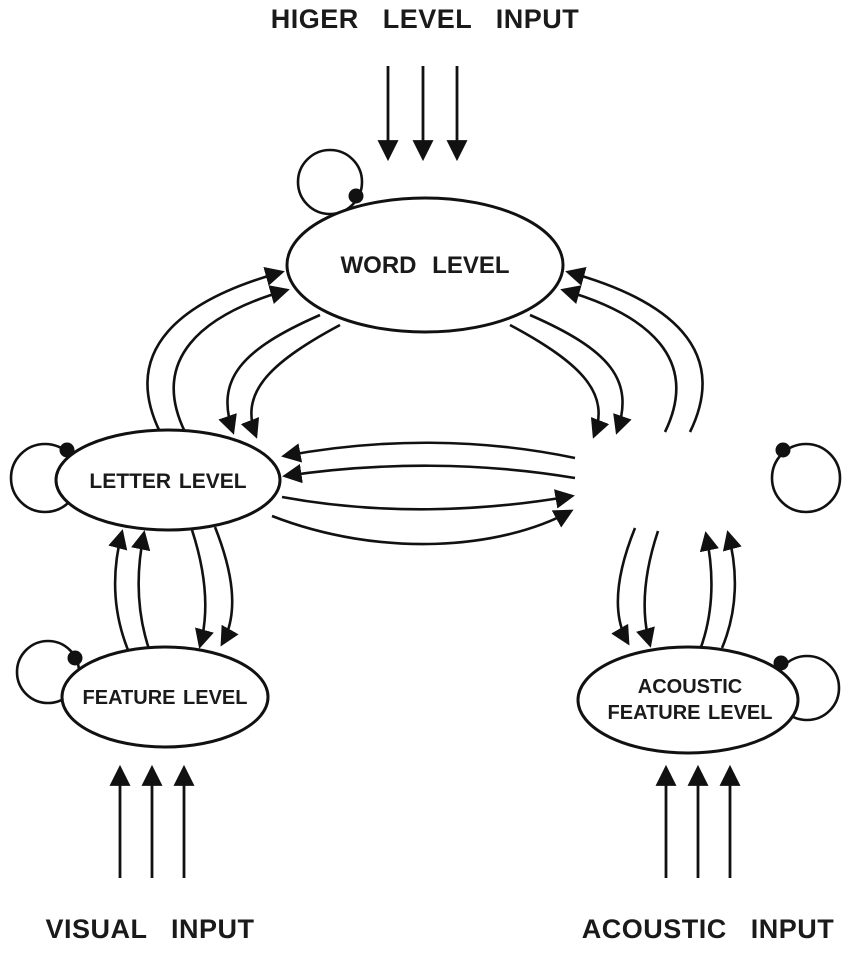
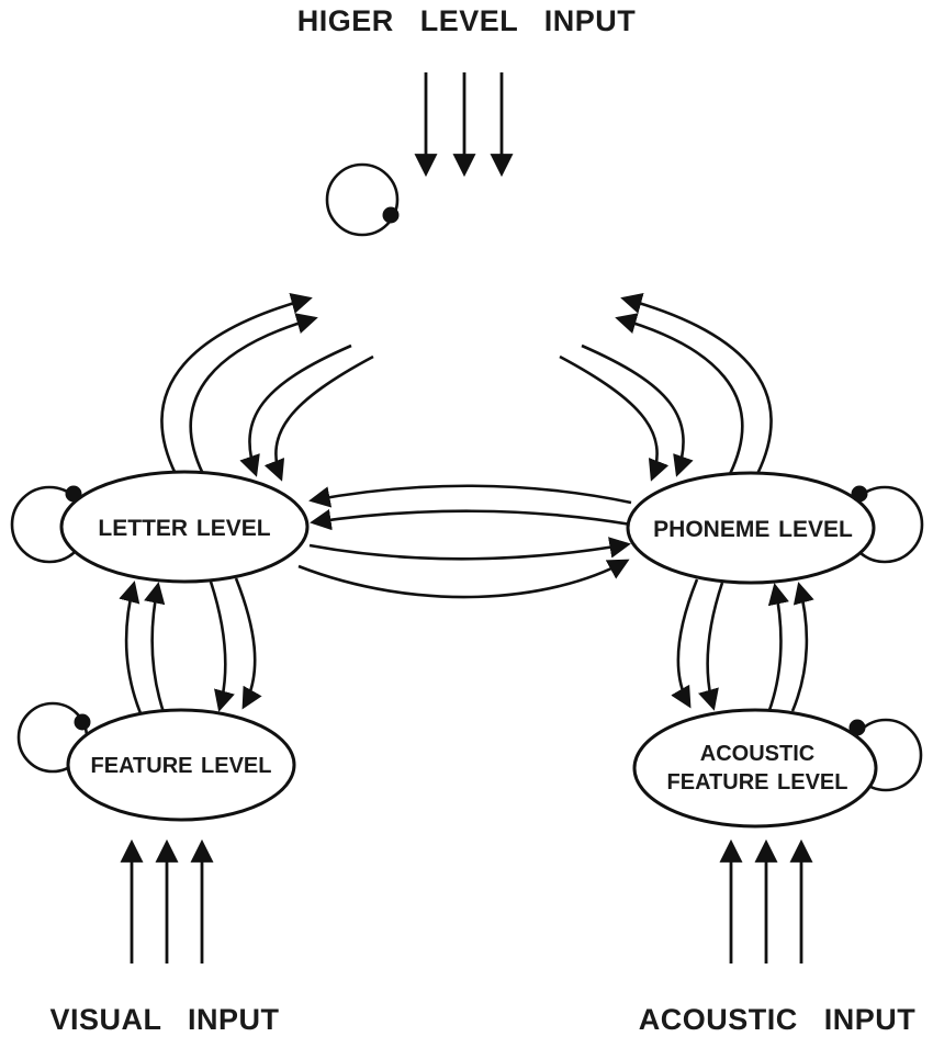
- WORD LEVEL
  LETTER LEVEL
+ PHONEME LEVEL
  FEATURE LEVEL
  ACOUSTIC
  FEATURE LEVEL
  HIGER LEVEL INPUT
  VISUAL INPUT
  ACOUSTIC INPUT
